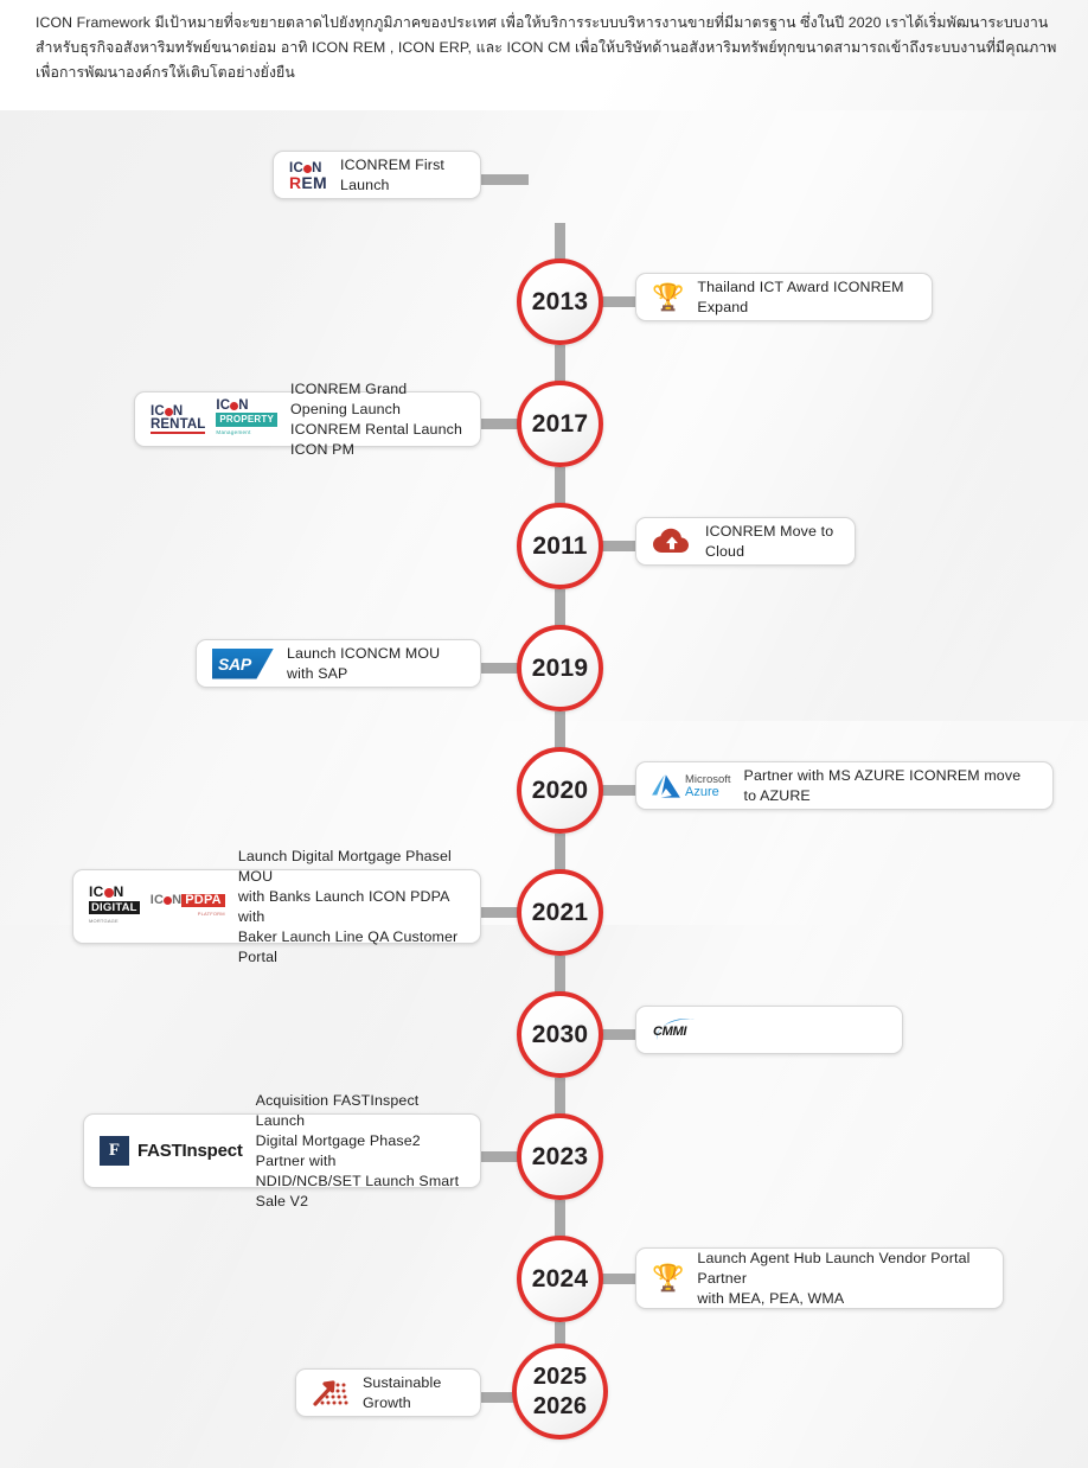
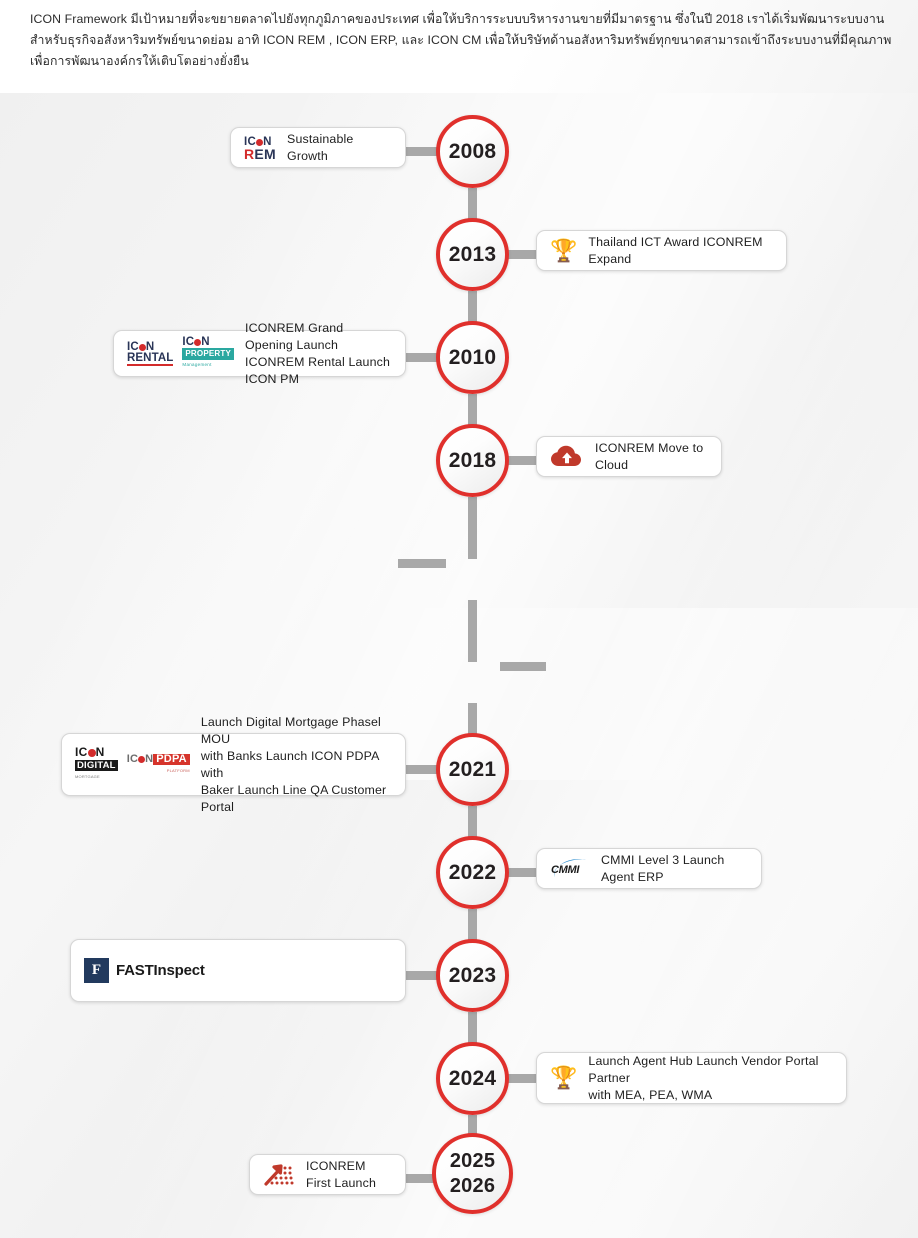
- ICON Framework มีเป้าหมายที่จะขยายตลาดไปยังทุกภูมิภาคของประเทศ เพื่อให้บริการระบบบริหารงานขายที่มีมาตรฐาน ซึ่งในปี 2020 เราได้เริ่มพัฒนาระบบงานสำหรับธุรกิจอสังหาริมทรัพย์ขนาดย่อม อาทิ ICON REM , ICON ERP, และ ICON CM เพื่อให้บริษัทด้านอสังหาริมทรัพย์ทุกขนาดสามารถเข้าถึงระบบงานที่มีคุณภาพ เพื่อการพัฒนาองค์กรให้เติบโตอย่างยั่งยืน
+ ICON Framework มีเป้าหมายที่จะขยายตลาดไปยังทุกภูมิภาคของประเทศ เพื่อให้บริการระบบบริหารงานขายที่มีมาตรฐาน ซึ่งในปี 2018 เราได้เริ่มพัฒนาระบบงานสำหรับธุรกิจอสังหาริมทรัพย์ขนาดย่อม อาทิ ICON REM , ICON ERP, และ ICON CM เพื่อให้บริษัทด้านอสังหาริมทรัพย์ทุกขนาดสามารถเข้าถึงระบบงานที่มีคุณภาพ เพื่อการพัฒนาองค์กรให้เติบโตอย่างยั่งยืน
  IC N
  REM
- ICONREM First Launch
+ Sustainable Growth
+ 2008
  🏆
  Thailand ICT Award ICONREM Expand
  2013
  IC N
  RENTAL
  IC N
  PROPERTY
  ICONREM Grand Opening Launch
  ICONREM Rental Launch ICON PM
- 2017
+ 2010
  ICONREM Move to Cloud
- 2011
+ 2018
- SAP
- Launch ICONCM MOU with SAP
- 2019
- Microsoft
- Azure
- Partner with MS AZURE ICONREM move to AZURE
- 2020
  IC N
  DIGITAL
  IC
  N
  PDPA
  Launch Digital Mortgage Phasel MOU
  with Banks Launch ICON PDPA with
  Baker Launch Line QA Customer Portal
  2021
  CMMI
+ CMMI Level 3 Launch Agent ERP
- 2030
+ 2022
  F
  FASTInspect
- Acquisition FASTInspect Launch
- Digital Mortgage Phase2 Partner with
- NDID/NCB/SET Launch Smart Sale V2
  2023
  🏆
  Launch Agent Hub Launch Vendor Portal Partner
  with MEA, PEA, WMA
  2024
- Sustainable Growth
+ ICONREM First Launch
  2025
  2026
